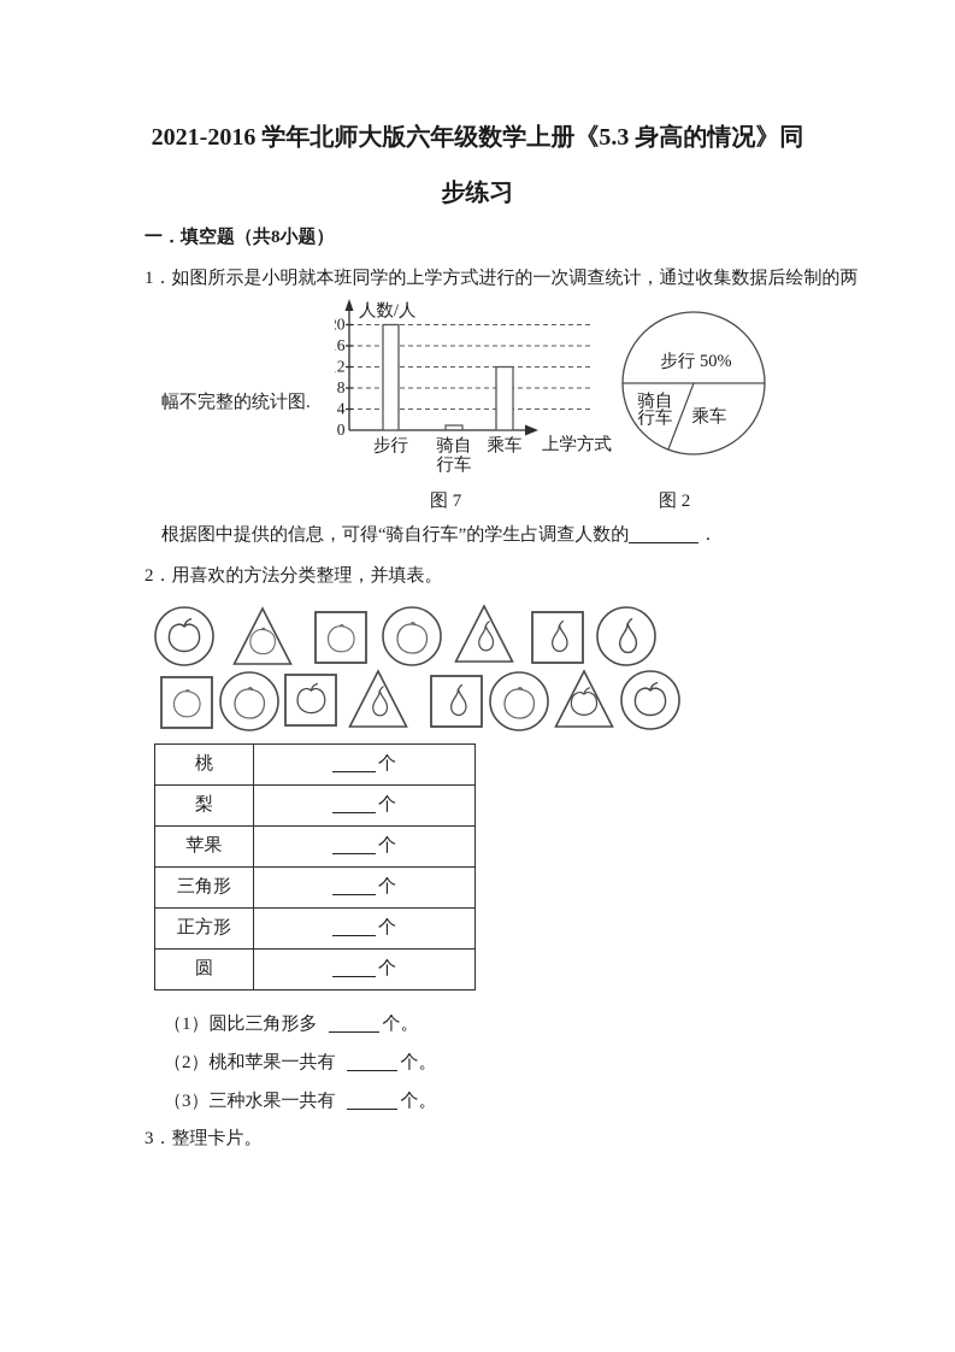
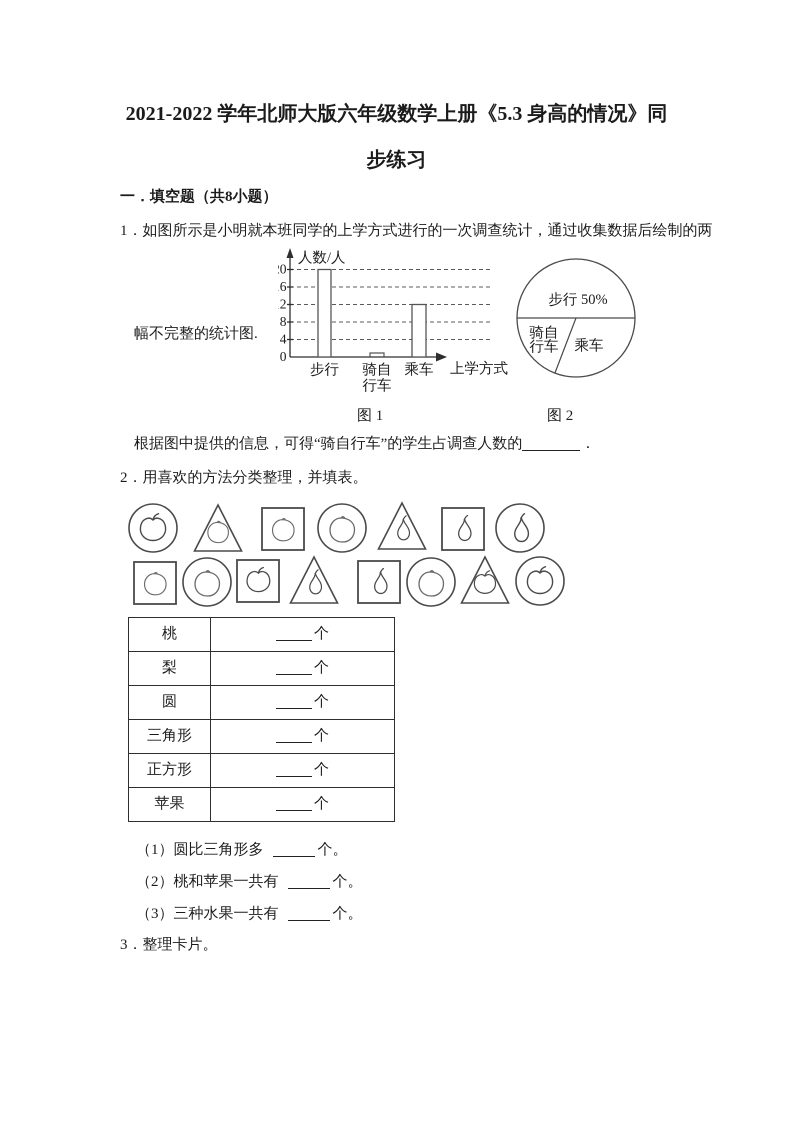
- 2021-2016 学年北师大版六年级数学上册《5.3 身高的情况》同
+ 2021-2022 学年北师大版六年级数学上册《5.3 身高的情况》同
  步练习
  一．填空题（共8小题）
  1．如图所示是小明就本班同学的上学方式进行的一次调查统计，通过收集数据后绘制的两
  幅不完整的统计图.
  0
  4
  8
  人数/人
  步行
  骑自
  行车
  乘车
  上学方式
  步行 50%
  骑自
  行车
  乘车
- 图 7
+ 图 1
  图 2
  根据图中提供的信息，可得“骑自行车”的学生占调查人数的 ．
  2．用喜欢的方法分类整理，并填表。
  桃	个
  梨	个
- 苹果	个
+ 圆	个
  三角形	个
  正方形	个
- 圆	个
+ 苹果	个
  （1）圆比三角形多 个。
  （2）桃和苹果一共有 个。
  （3）三种水果一共有 个。
  3．整理卡片。
